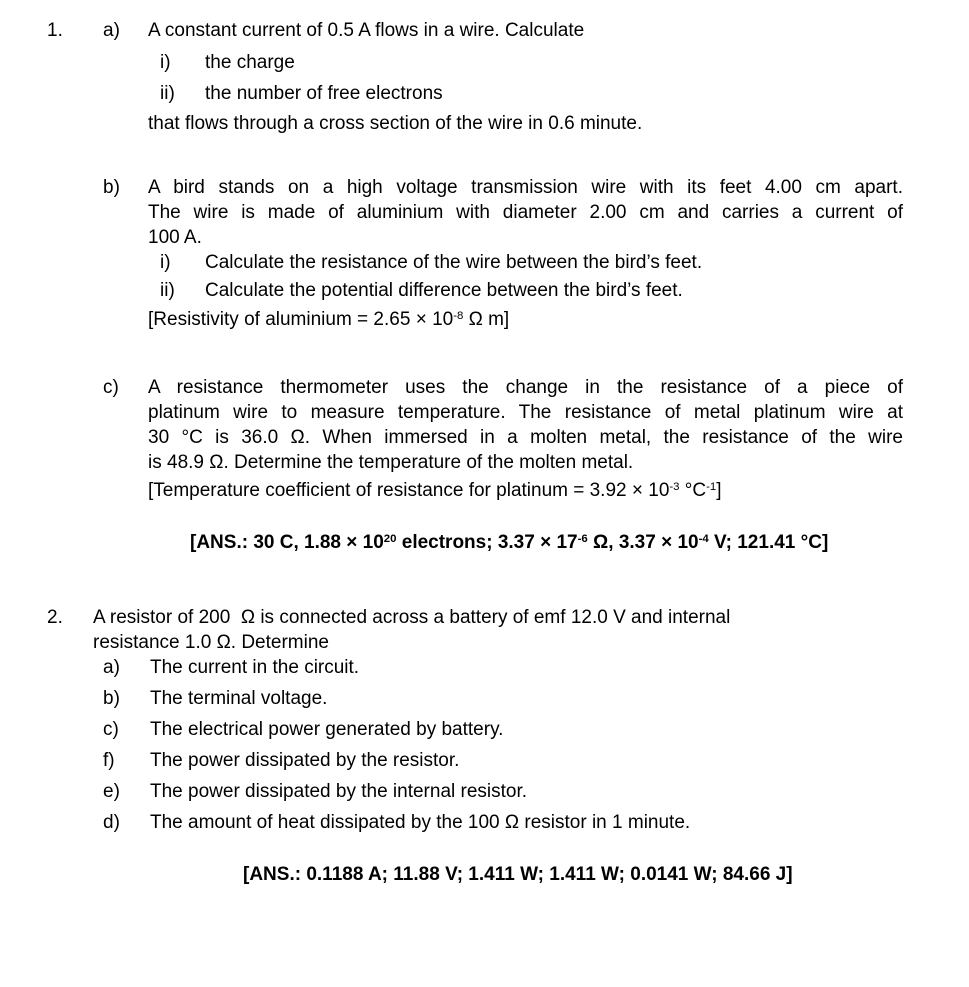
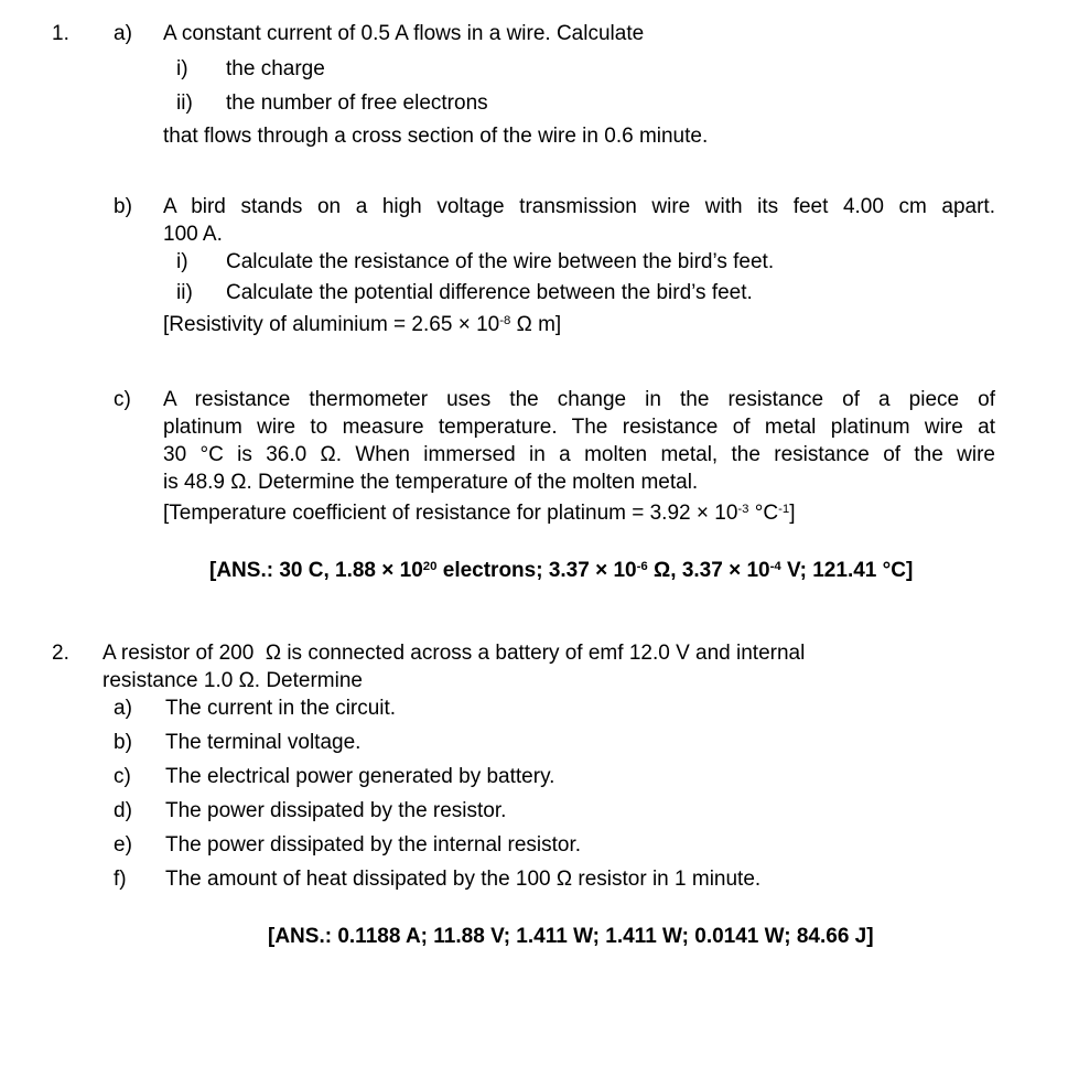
  1.
  a)
  A constant current of 0.5 A flows in a wire. Calculate
  i)
  the charge
  ii)
  the number of free electrons
  that flows through a cross section of the wire in 0.6 minute.
  b)
  A bird stands on a high voltage transmission wire with its feet 4.00 cm apart.
- The wire is made of aluminium with diameter 2.00 cm and carries a current of
  100 A.
  i)
  Calculate the resistance of the wire between the bird’s feet.
  ii)
  Calculate the potential difference between the bird’s feet.
  [Resistivity of aluminium = 2.65 × 10-8 Ω m]
  c)
  A resistance thermometer uses the change in the resistance of a piece of
  platinum wire to measure temperature. The resistance of metal platinum wire at
  30 °C is 36.0 Ω. When immersed in a molten metal, the resistance of the wire
  is 48.9 Ω. Determine the temperature of the molten metal.
  [Temperature coefficient of resistance for platinum = 3.92 × 10-3 °C-1]
- [ANS.: 30 C, 1.88 × 1020 electrons; 3.37 × 17-6 Ω, 3.37 × 10-4 V; 121.41 °C]
+ [ANS.: 30 C, 1.88 × 1020 electrons; 3.37 × 10-6 Ω, 3.37 × 10-4 V; 121.41 °C]
  2.
  A resistor of 200 Ω is connected across a battery of emf 12.0 V and internal
  resistance 1.0 Ω. Determine
  a)
  The current in the circuit.
  b)
  The terminal voltage.
  c)
  The electrical power generated by battery.
- f)
+ d)
  The power dissipated by the resistor.
  e)
  The power dissipated by the internal resistor.
- d)
+ f)
  The amount of heat dissipated by the 100 Ω resistor in 1 minute.
  [ANS.: 0.1188 A; 11.88 V; 1.411 W; 1.411 W; 0.0141 W; 84.66 J]
